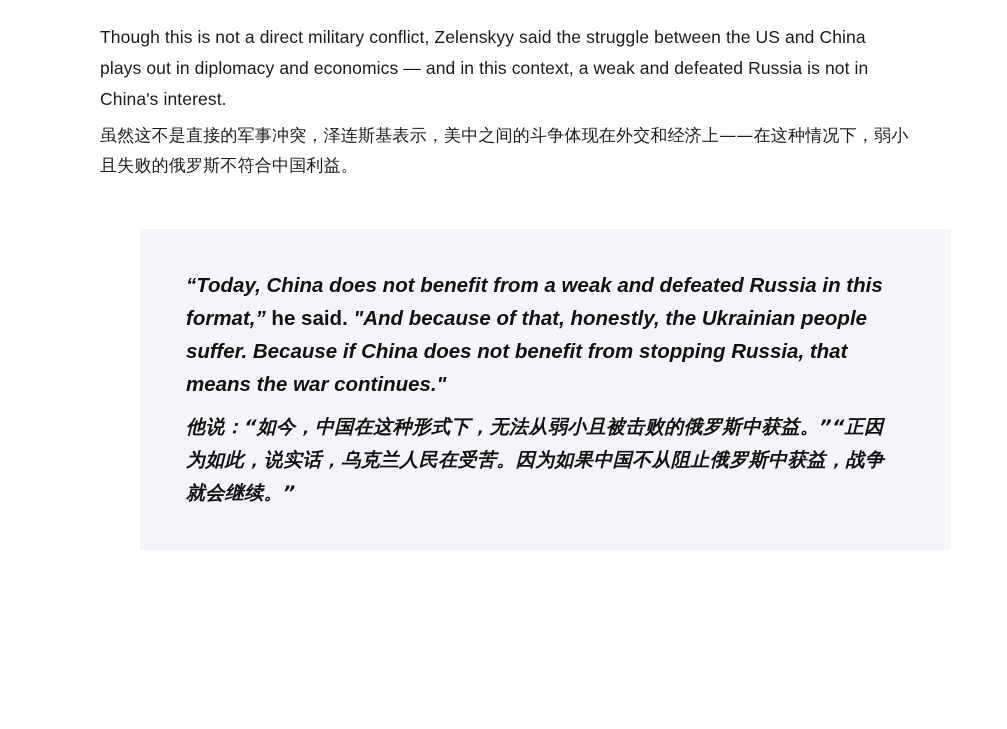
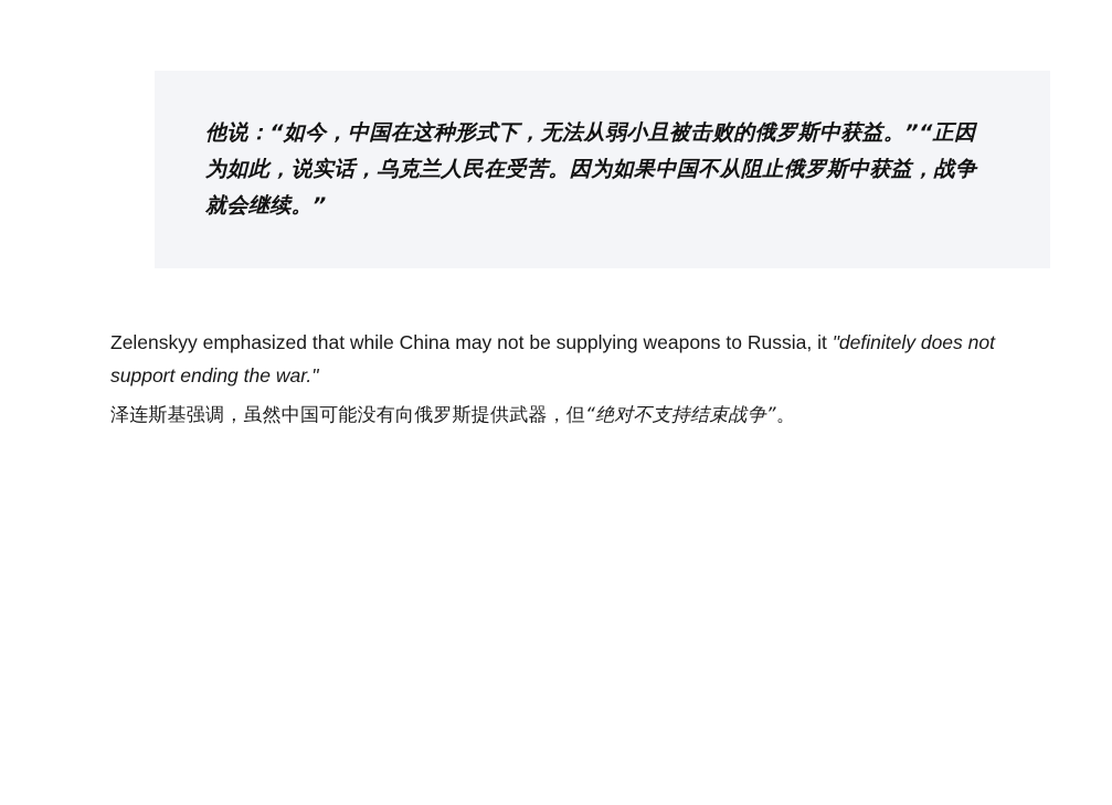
- Though this is not a direct military conflict, Zelenskyy said the struggle between the US and China plays out in diplomacy and economics — and in this context, a weak and defeated Russia is not in China's interest.
- 虽然这不是直接的军事冲突，泽连斯基表示，美中之间的斗争体现在外交和经济上——在这种情况下，弱小且失败的俄罗斯不符合中国利益。
- “Today, China does not benefit from a weak and defeated Russia in this format,” he said. "And because of that, honestly, the Ukrainian people suffer. Because if China does not benefit from stopping Russia, that means the war continues."
  他说：“如今，中国在这种形式下，无法从弱小且被击败的俄罗斯中获益。”“正因为如此，说实话，乌克兰人民在受苦。因为如果中国不从阻止俄罗斯中获益，战争就会继续。”
+ Zelenskyy emphasized that while China may not be supplying weapons to Russia, it "definitely does not support ending the war."
+ 泽连斯基强调，虽然中国可能没有向俄罗斯提供武器，但“绝对不支持结束战争”。
